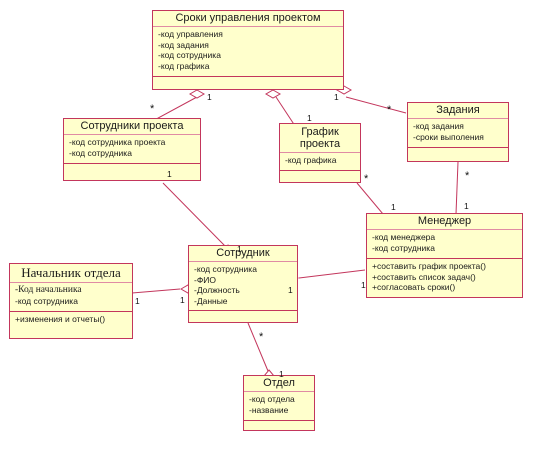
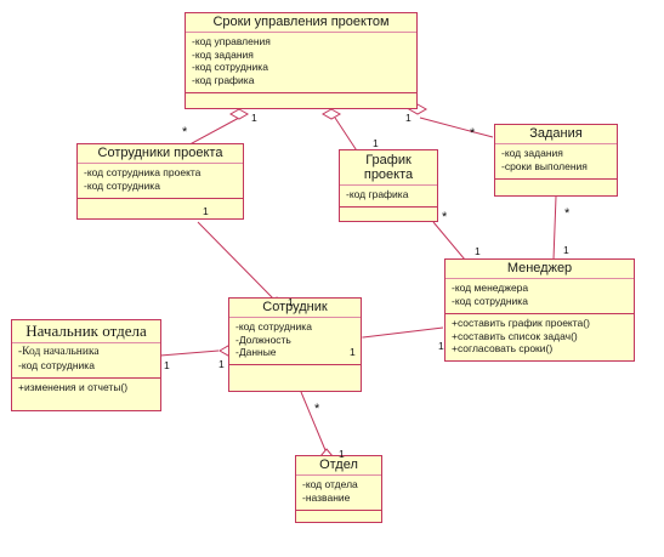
  Сроки управления проектом
  -код управления
  -код задания
  -код сотрудника
  -код графика
  Сотрудники проекта
  -код сотрудника проекта
  -код сотрудника
  График
  проекта
  -код графика
  Задания
  -код задания
  -сроки выполения
  Менеджер
  -код менеджера
  -код сотрудника
  +составить график проекта()
  +составить список задач()
  +согласовать сроки()
  Сотрудник
  -код сотрудника
- -ФИО
  -Должность
  -Данные
  Начальник отдела
  -Код начальника
  -код сотрудника
  +изменения и отчеты()
  Отдел
  -код отдела
  -название
  1
  *
  1
  1
  *
  *
  1
  *
  1
  1
  1
  1
  1
  1
  1
  *
  1
